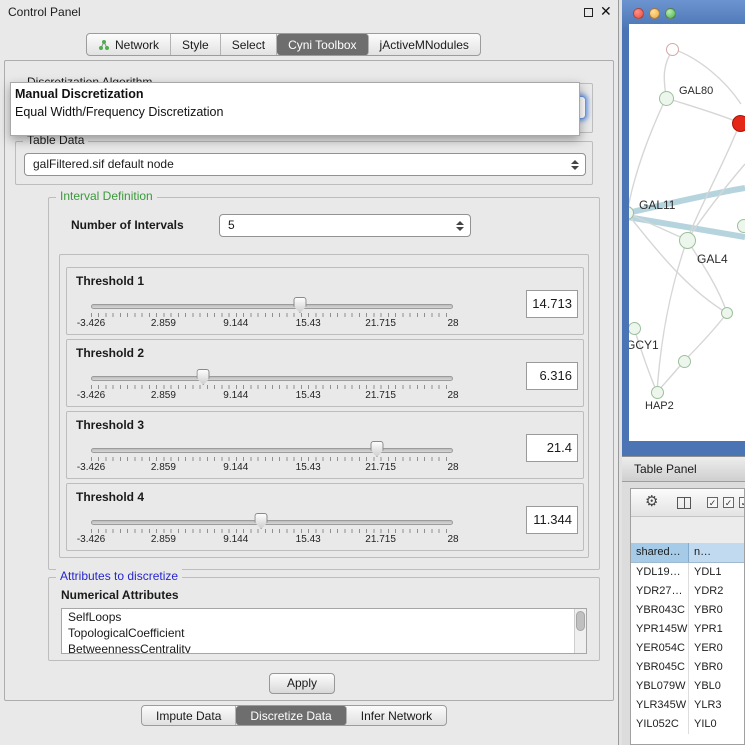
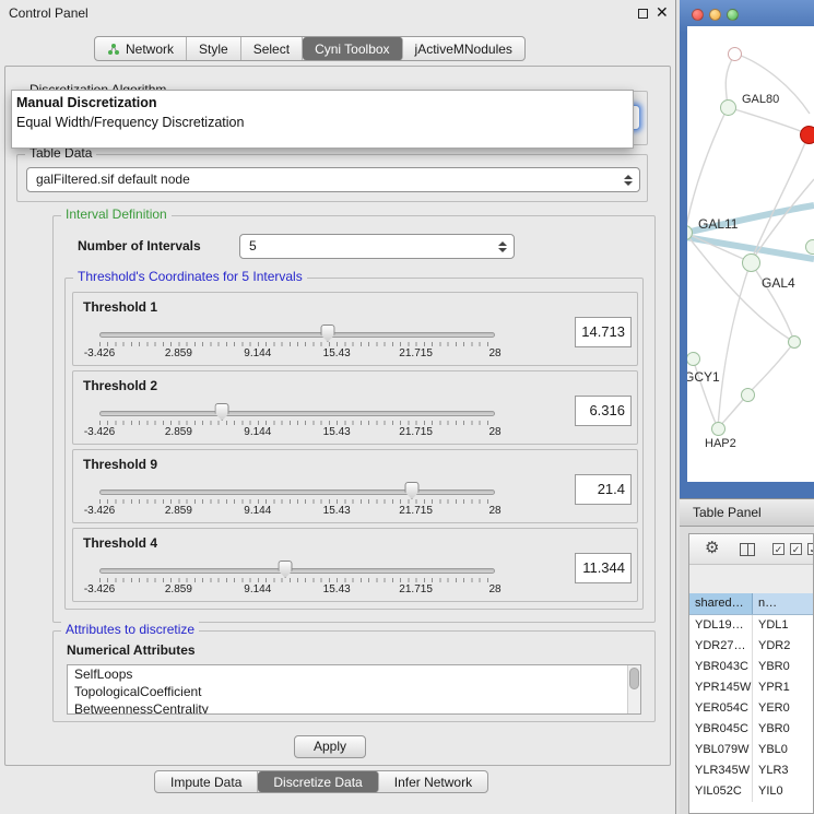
  Control Panel
  ✕
  Network
  Style
  Select
  Cyni Toolbox
  jActiveMNodules
  Table Data
  galFiltered.sif default node
  Interval Definition
  Number of Intervals
  5
+ Threshold's Coordinates for 5 Intervals
  Threshold 1
  -3.426
  2.859
  9.144
  15.43
  21.715
  28
  14.713
  Threshold 2
  -3.426
  2.859
  9.144
  15.43
  21.715
  28
  6.316
- Threshold 3
+ Threshold 9
  -3.426
  2.859
  9.144
  15.43
  21.715
  28
  21.4
  Threshold 4
  -3.426
  2.859
  9.144
  15.43
  21.715
  28
  11.344
  Attributes to discretize
  Numerical Attributes
  SelfLoops
  TopologicalCoefficient
  BetweennessCentrality
  Apply
  Impute Data
  Discretize Data
  Infer Network
  Manual Discretization
  Equal Width/Frequency Discretization
  GAL80
  GAL11
  GAL4
  GCY1
  HAP2
  Table Panel
  ⚙
  ✓
  ✓
  shared…
  n…
  YDL19…
  YDL1
  YDR27…
  YDR2
  YBR043C
  YBR0
  YPR145W
  YPR1
  YER054C
  YER0
  YBR045C
  YBR0
  YBL079W
  YBL0
  YLR345W
  YLR3
  YIL052C
  YIL0
